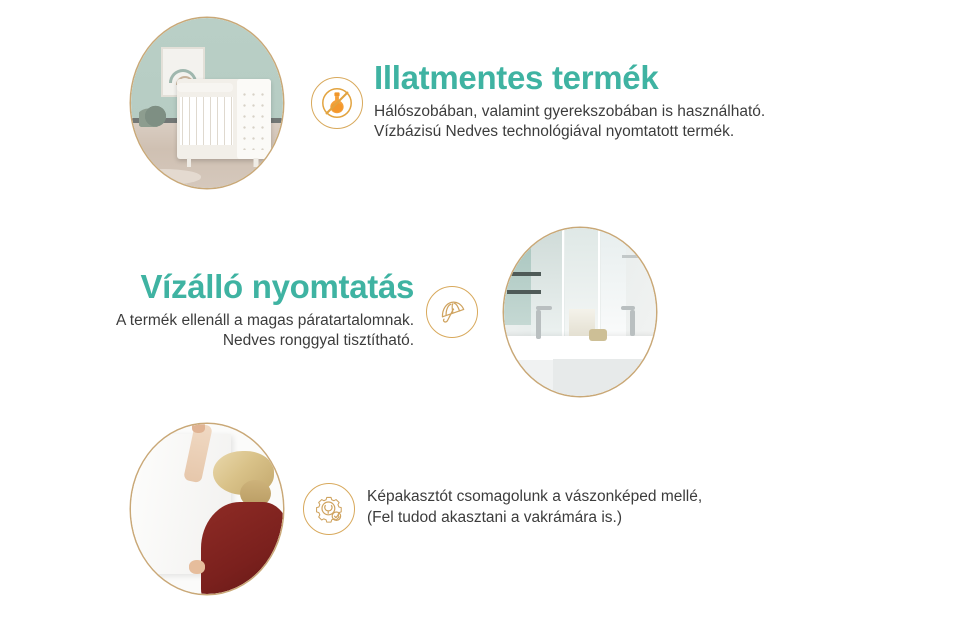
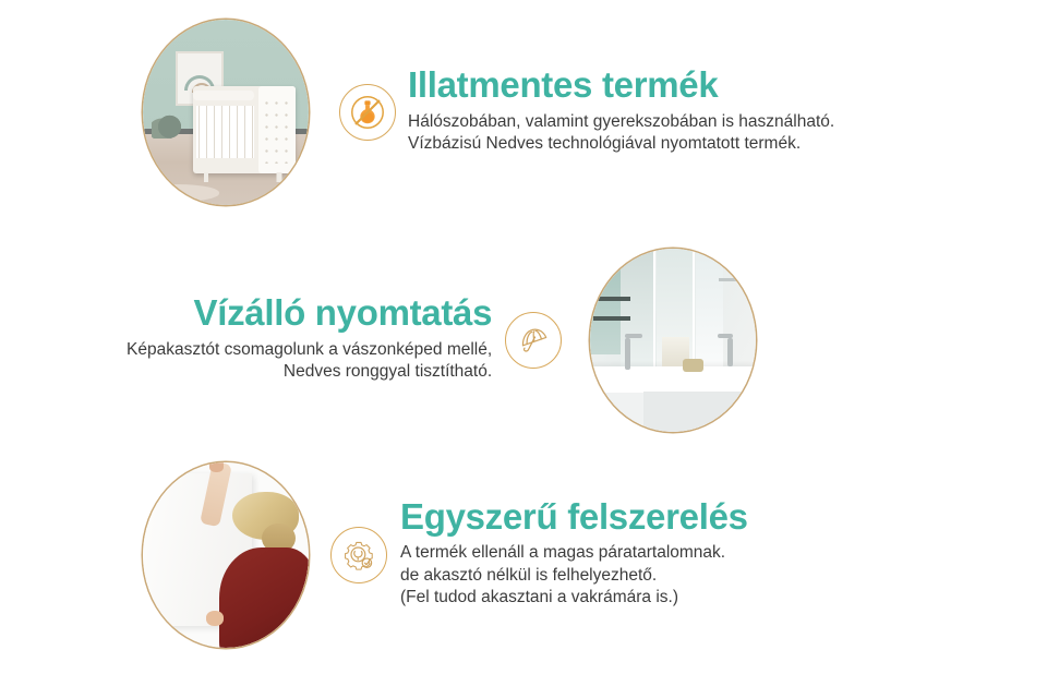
  Illatmentes termék
  Hálószobában, valamint gyerekszobában is használható.
  Vízbázisú Nedves technológiával nyomtatott termék.
  Vízálló nyomtatás
- A termék ellenáll a magas páratartalomnak.
+ Képakasztót csomagolunk a vászonképed mellé,
  Nedves ronggyal tisztítható.
+ Egyszerű felszerelés
- Képakasztót csomagolunk a vászonképed mellé,
+ A termék ellenáll a magas páratartalomnak.
+ de akasztó nélkül is felhelyezhető.
  (Fel tudod akasztani a vakrámára is.)
